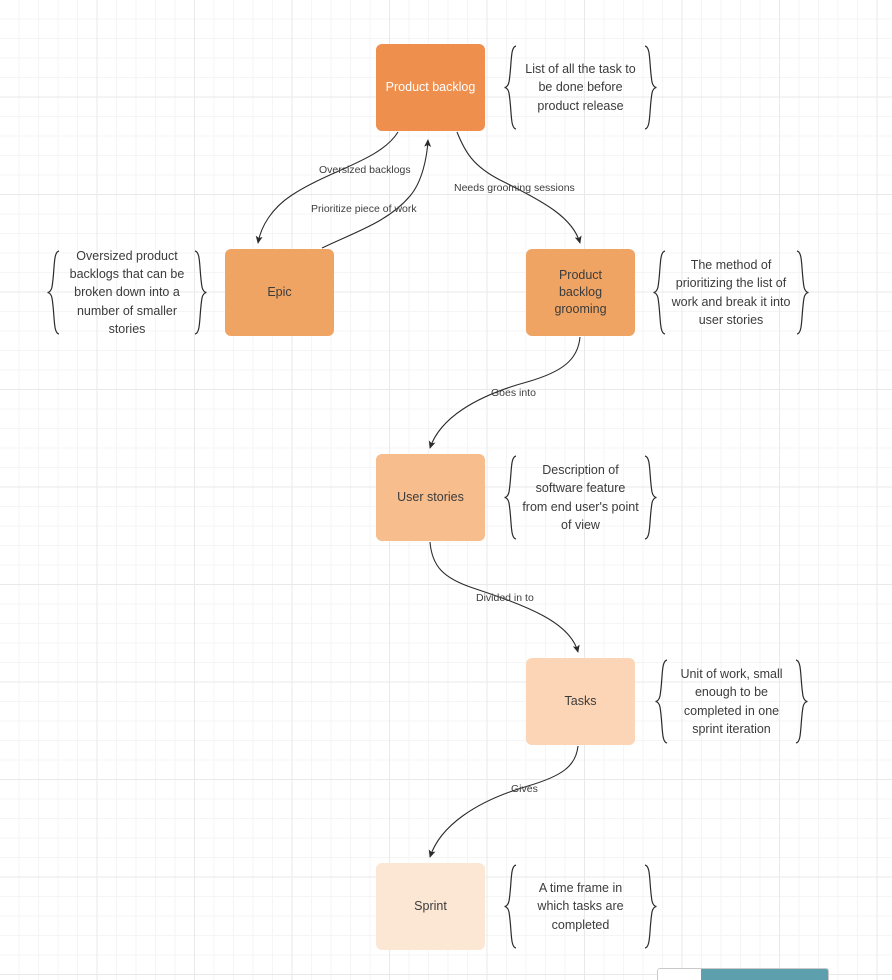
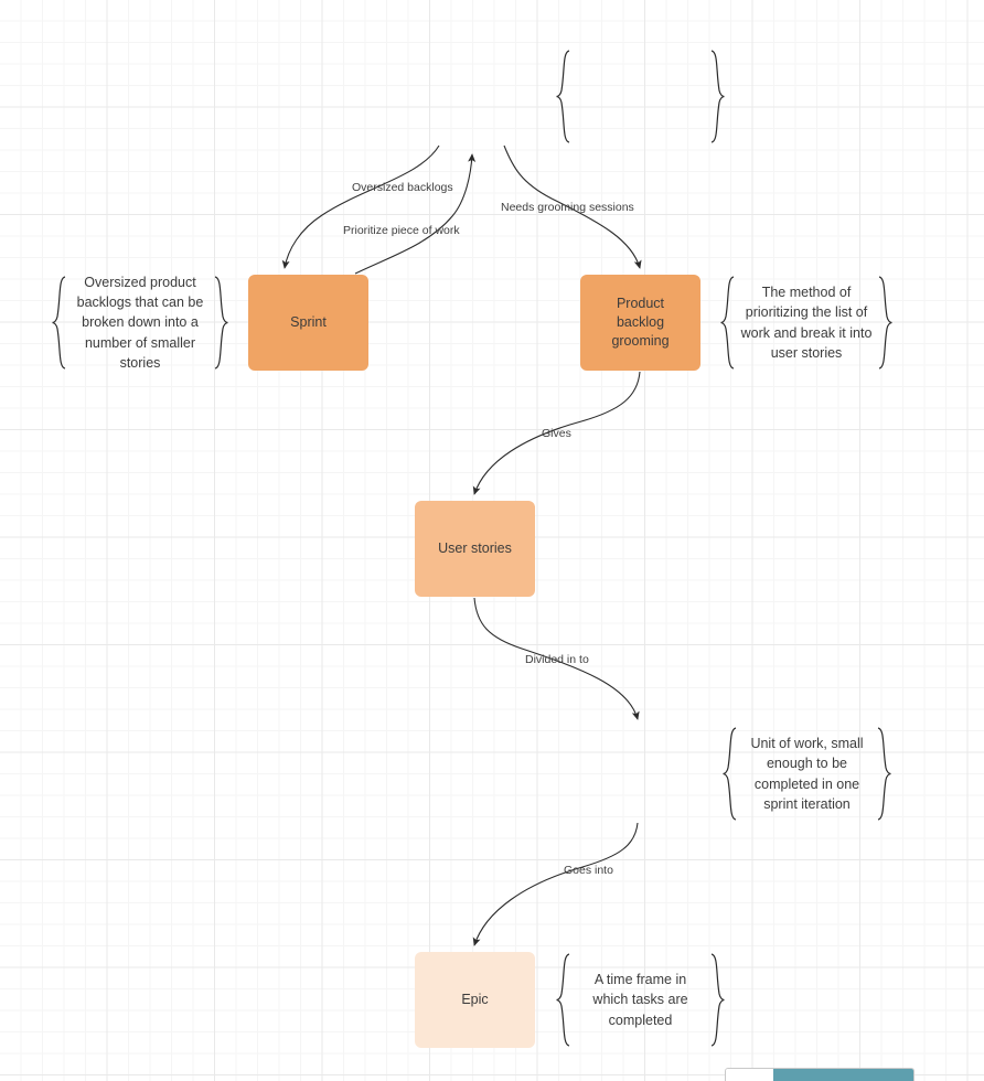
- Product backlog
- Epic
+ Sprint
  Product
  backlog
  grooming
  User stories
- Tasks
- Sprint
+ Epic
- List of all the task to
- be done before
- product release
  Oversized product
  backlogs that can be
  broken down into a
  number of smaller
  stories
  The method of
  prioritizing the list of
  work and break it into
  user stories
- Description of
- software feature
- from end user's point
- of view
  Unit of work, small
  enough to be
  completed in one
  sprint iteration
  A time frame in
  which tasks are
  completed
  Oversized backlogs
  Prioritize piece of work
  Needs grooming sessions
- Goes into
+ Gives
  Divided in to
- Gives
+ Goes into
